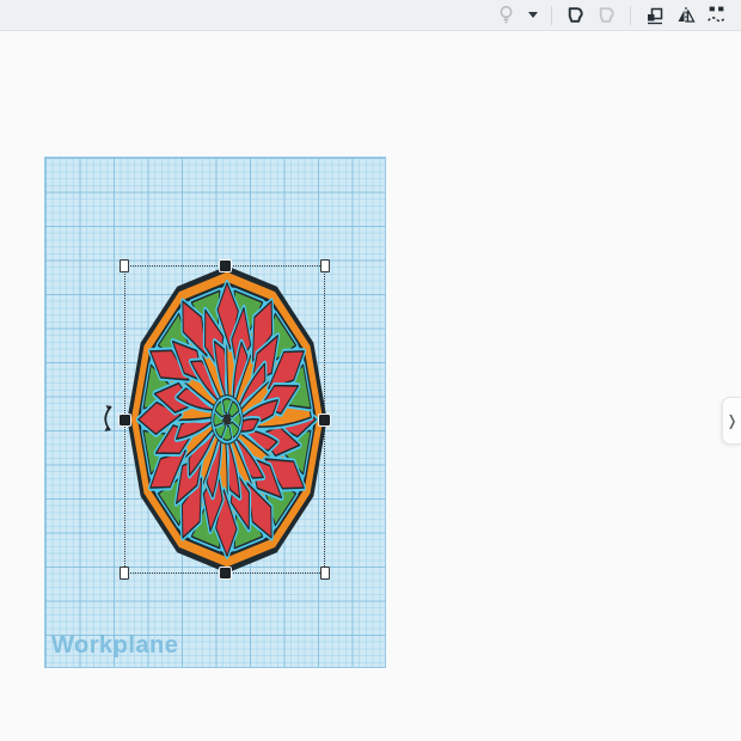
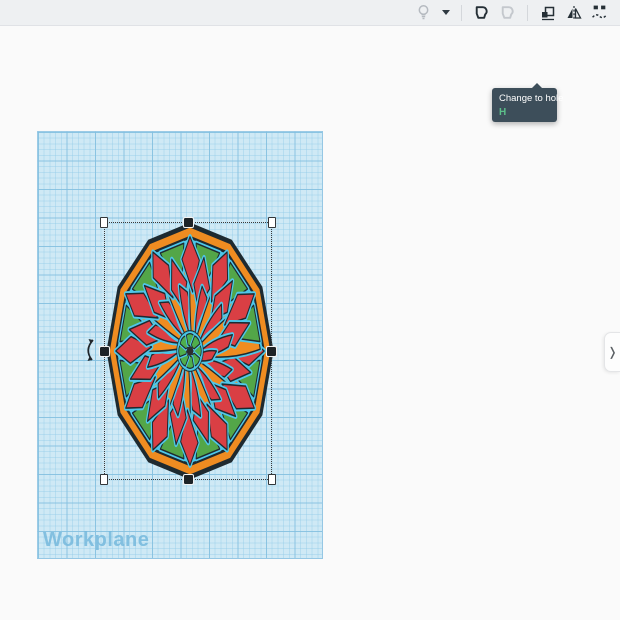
  Workplane
  ❭
+ Change to hole
+ H
